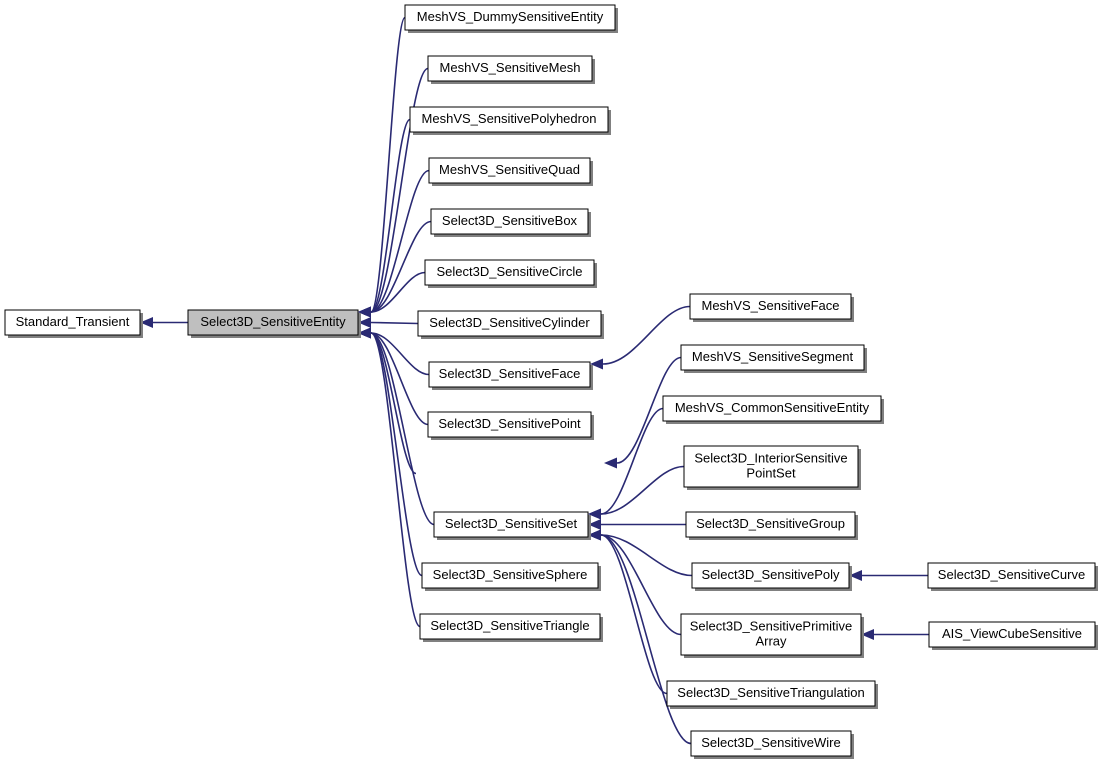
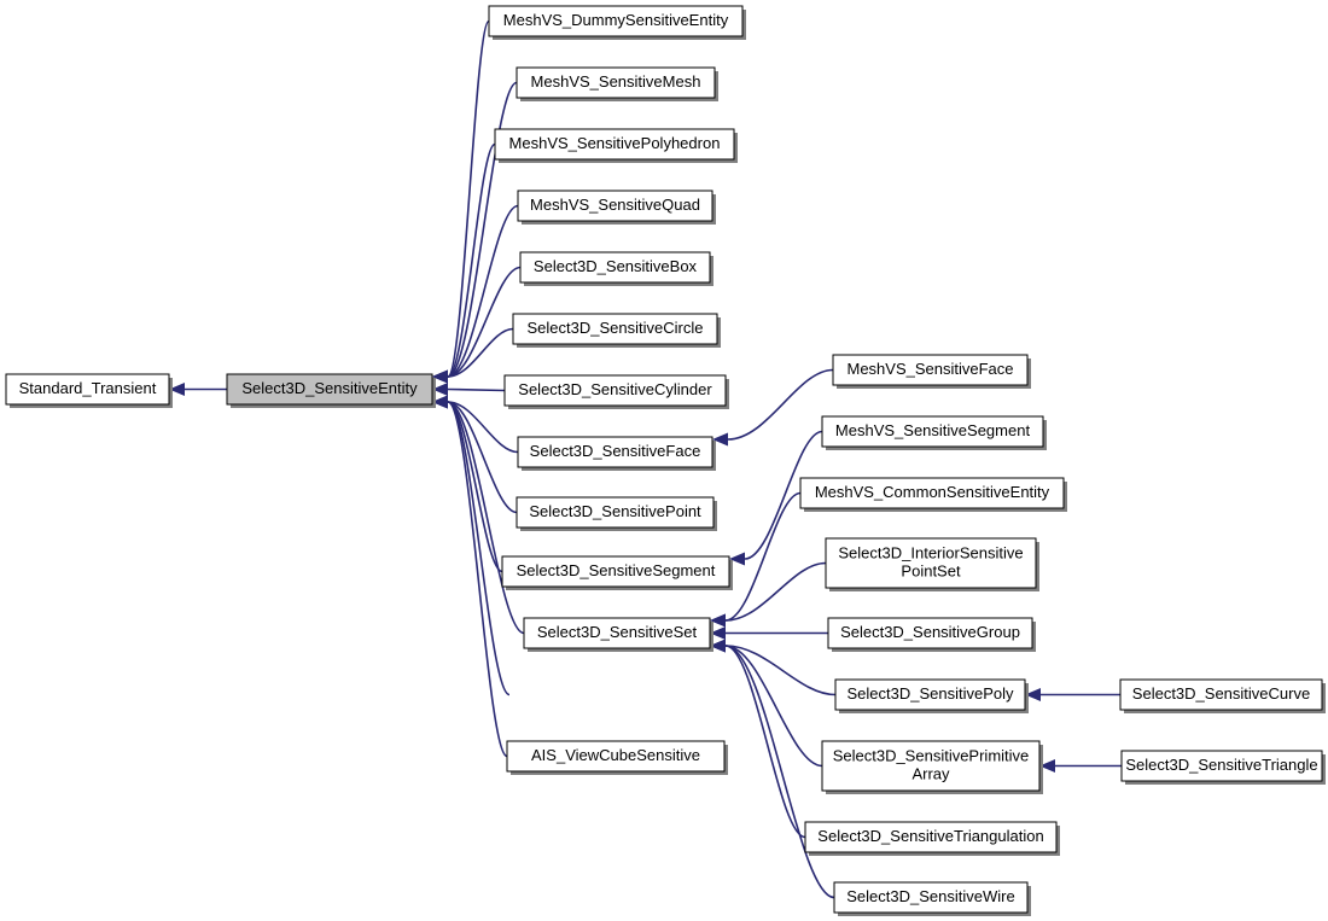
  Standard_Transient
  Select3D_SensitiveEntity
  MeshVS_DummySensitiveEntity
  MeshVS_SensitiveMesh
  MeshVS_SensitivePolyhedron
  MeshVS_SensitiveQuad
  Select3D_SensitiveBox
  Select3D_SensitiveCircle
  Select3D_SensitiveCylinder
  Select3D_SensitiveFace
  Select3D_SensitivePoint
+ Select3D_SensitiveSegment
  Select3D_SensitiveSet
- Select3D_SensitiveSphere
- Select3D_SensitiveTriangle
+ AIS_ViewCubeSensitive
  MeshVS_SensitiveFace
  MeshVS_SensitiveSegment
  MeshVS_CommonSensitiveEntity
  Select3D_InteriorSensitive
  PointSet
  Select3D_SensitiveGroup
  Select3D_SensitivePoly
  Select3D_SensitivePrimitive
  Array
  Select3D_SensitiveTriangulation
  Select3D_SensitiveWire
  Select3D_SensitiveCurve
- AIS_ViewCubeSensitive
+ Select3D_SensitiveTriangle
